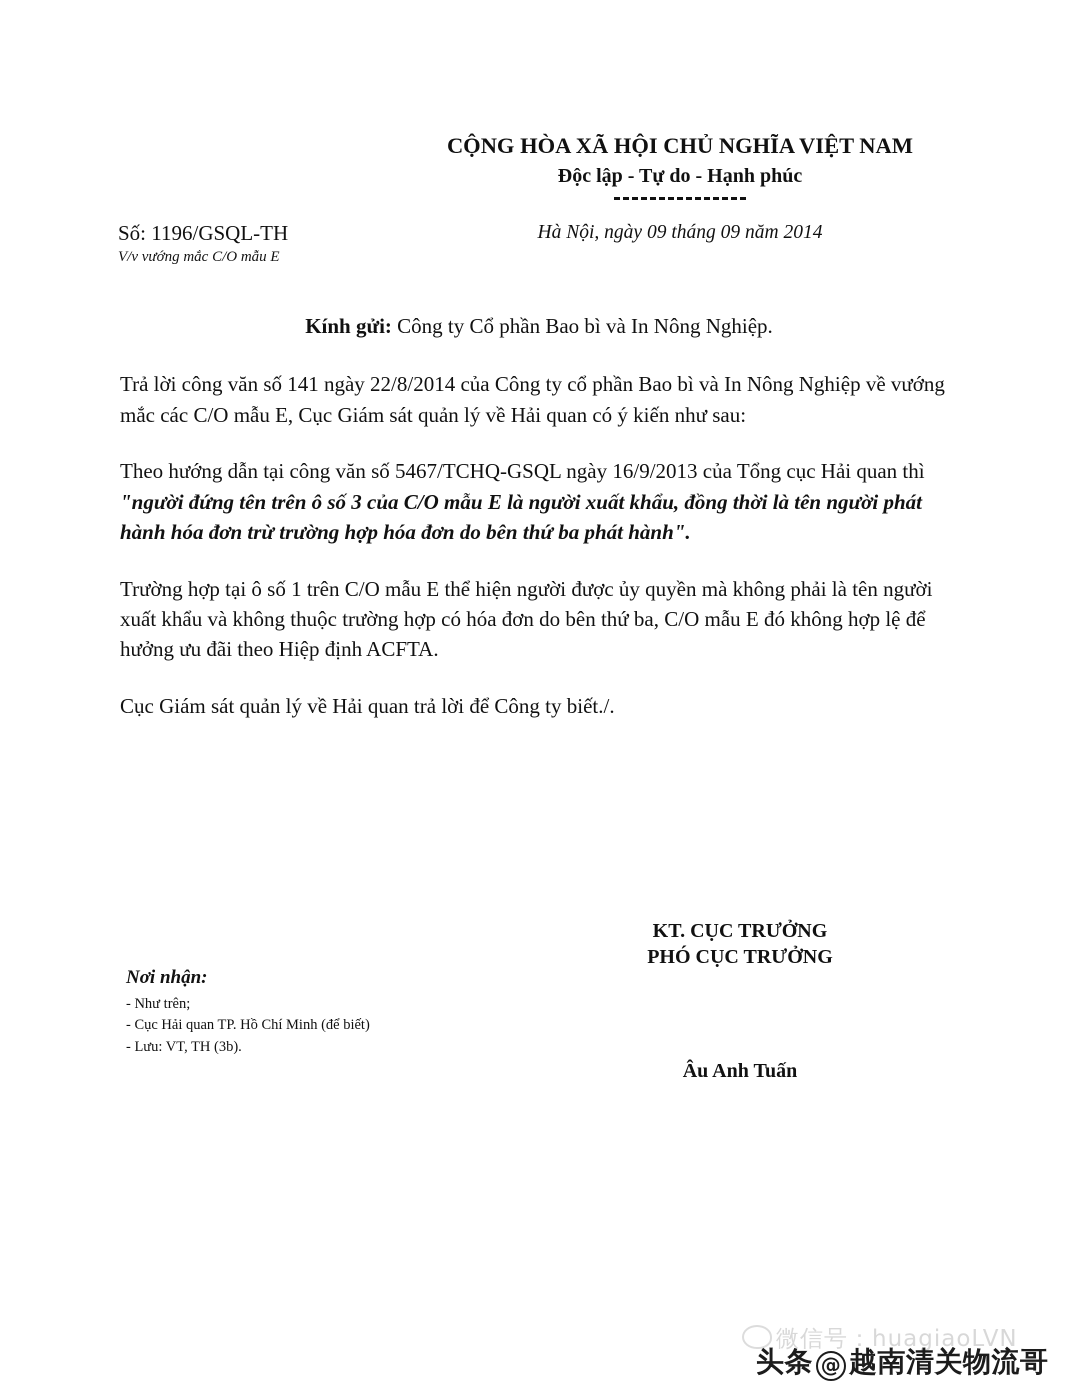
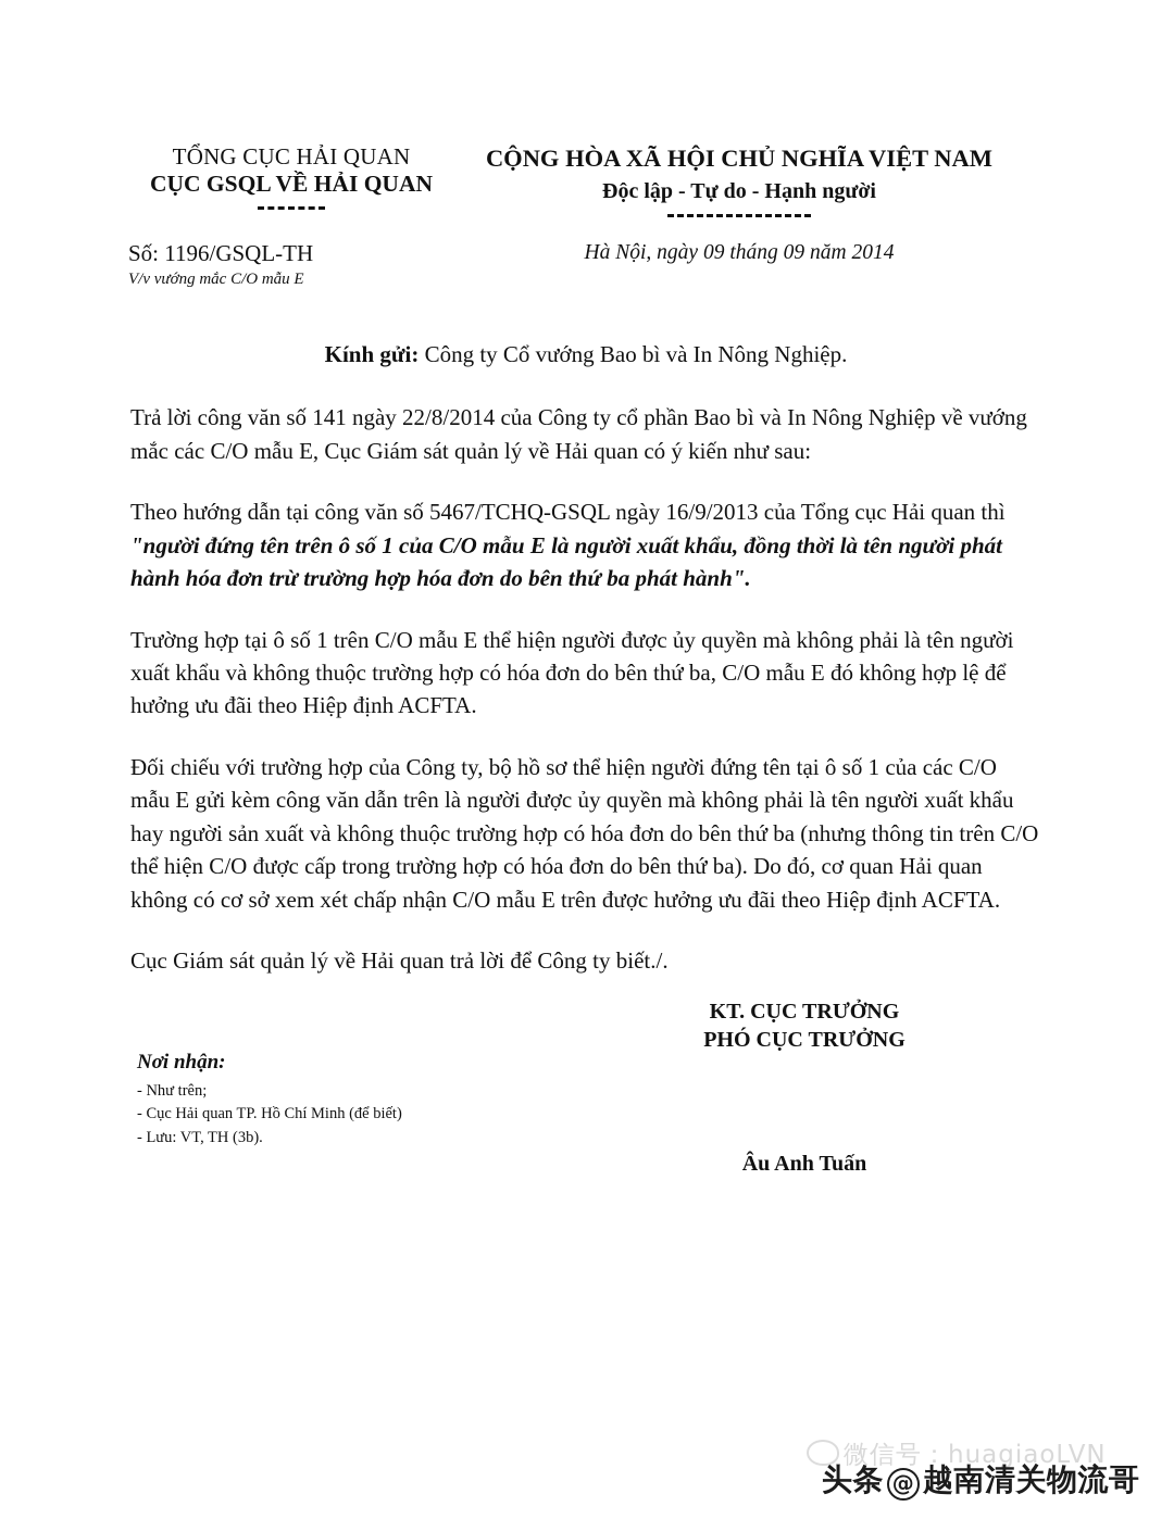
+ TỔNG CỤC HẢI QUAN
+ CỤC GSQL VỀ HẢI QUAN
  CỘNG HÒA XÃ HỘI CHỦ NGHĨA VIỆT NAM
- Độc lập - Tự do - Hạnh phúc
+ Độc lập - Tự do - Hạnh người
  Số: 1196/GSQL-TH
  V/v vướng mắc C/O mẫu E
  Hà Nội, ngày 09 tháng 09 năm 2014
- Kính gửi: Công ty Cổ phần Bao bì và In Nông Nghiệp.
+ Kính gửi: Công ty Cổ vướng Bao bì và In Nông Nghiệp.
  Trả lời công văn số 141 ngày 22/8/2014 của Công ty cổ phần Bao bì và In Nông Nghiệp về vướng mắc các C/O mẫu E, Cục Giám sát quản lý về Hải quan có ý kiến như sau:
- Theo hướng dẫn tại công văn số 5467/TCHQ-GSQL ngày 16/9/2013 của Tổng cục Hải quan thì "người đứng tên trên ô số 3 của C/O mẫu E là người xuất khẩu, đồng thời là tên người phát hành hóa đơn trừ trường hợp hóa đơn do bên thứ ba phát hành".
+ Theo hướng dẫn tại công văn số 5467/TCHQ-GSQL ngày 16/9/2013 của Tổng cục Hải quan thì "người đứng tên trên ô số 1 của C/O mẫu E là người xuất khẩu, đồng thời là tên người phát hành hóa đơn trừ trường hợp hóa đơn do bên thứ ba phát hành".
  Trường hợp tại ô số 1 trên C/O mẫu E thể hiện người được ủy quyền mà không phải là tên người xuất khẩu và không thuộc trường hợp có hóa đơn do bên thứ ba, C/O mẫu E đó không hợp lệ để hưởng ưu đãi theo Hiệp định ACFTA.
+ Đối chiếu với trường hợp của Công ty, bộ hồ sơ thể hiện người đứng tên tại ô số 1 của các C/O mẫu E gửi kèm công văn dẫn trên là người được ủy quyền mà không phải là tên người xuất khẩu hay người sản xuất và không thuộc trường hợp có hóa đơn do bên thứ ba (nhưng thông tin trên C/O thể hiện C/O được cấp trong trường hợp có hóa đơn do bên thứ ba). Do đó, cơ quan Hải quan không có cơ sở xem xét chấp nhận C/O mẫu E trên được hưởng ưu đãi theo Hiệp định ACFTA.
  Cục Giám sát quản lý về Hải quan trả lời để Công ty biết./.
  KT. CỤC TRƯỞNG
  PHÓ CỤC TRƯỞNG
  Nơi nhận:
  - Như trên;
  - Cục Hải quan TP. Hồ Chí Minh (để biết)
  - Lưu: VT, TH (3b).
  Âu Anh Tuấn
  微信号：huagiaoLVN
  头条 @ 越南清关物流哥
